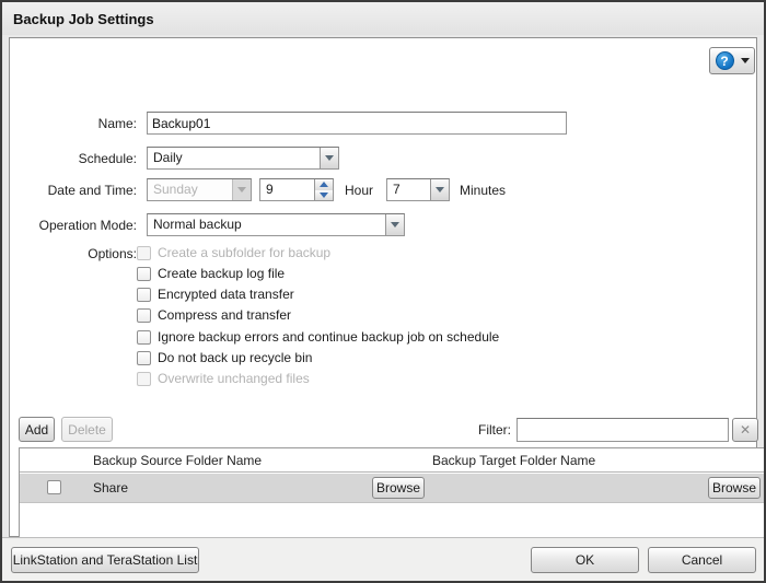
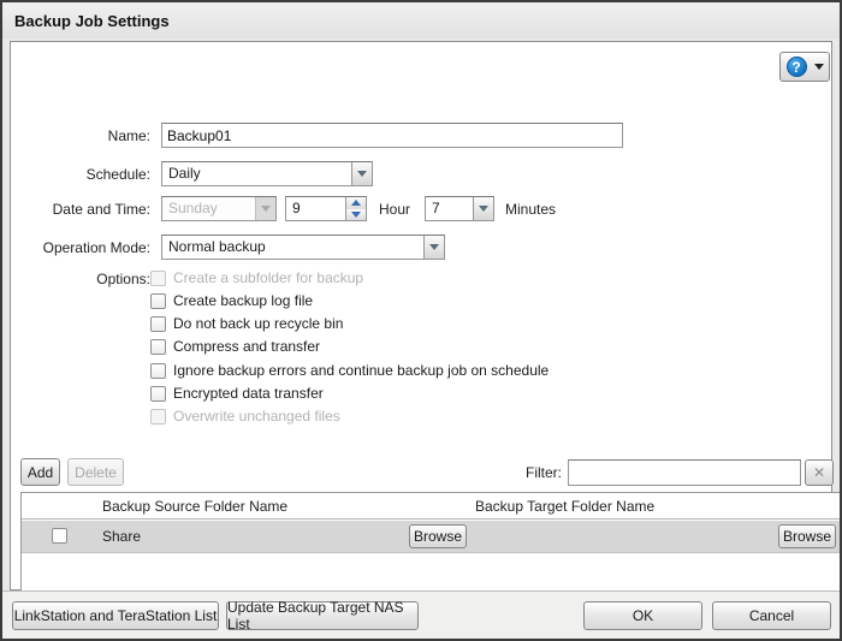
  Backup Job Settings
  ?
  Name:
  Backup01
  Schedule:
  Daily
  Date and Time:
  Sunday
  9
  Hour
  7
  Minutes
  Operation Mode:
  Normal backup
  Options:
  Create a subfolder for backup
  Create backup log file
- Encrypted data transfer
+ Do not back up recycle bin
  Compress and transfer
  Ignore backup errors and continue backup job on schedule
- Do not back up recycle bin
+ Encrypted data transfer
  Overwrite unchanged files
  Add
  Delete
  Filter:
  ✕
  Backup Source Folder Name
  Backup Target Folder Name
  Share
  Browse
  Browse
  LinkStation and TeraStation List
+ Update Backup Target NAS List
  OK
  Cancel
